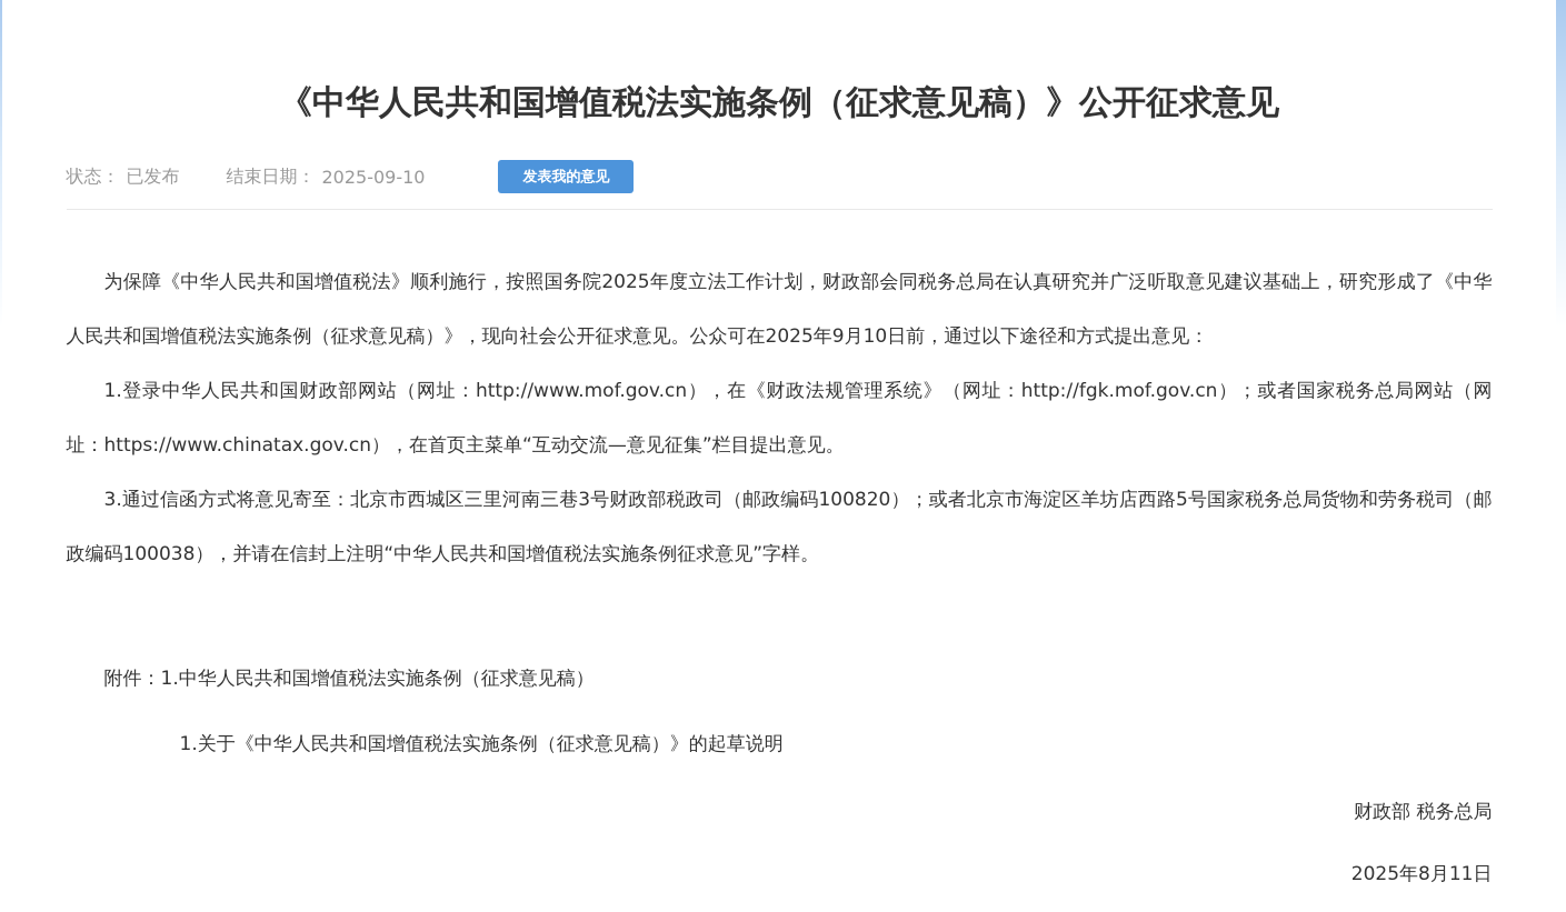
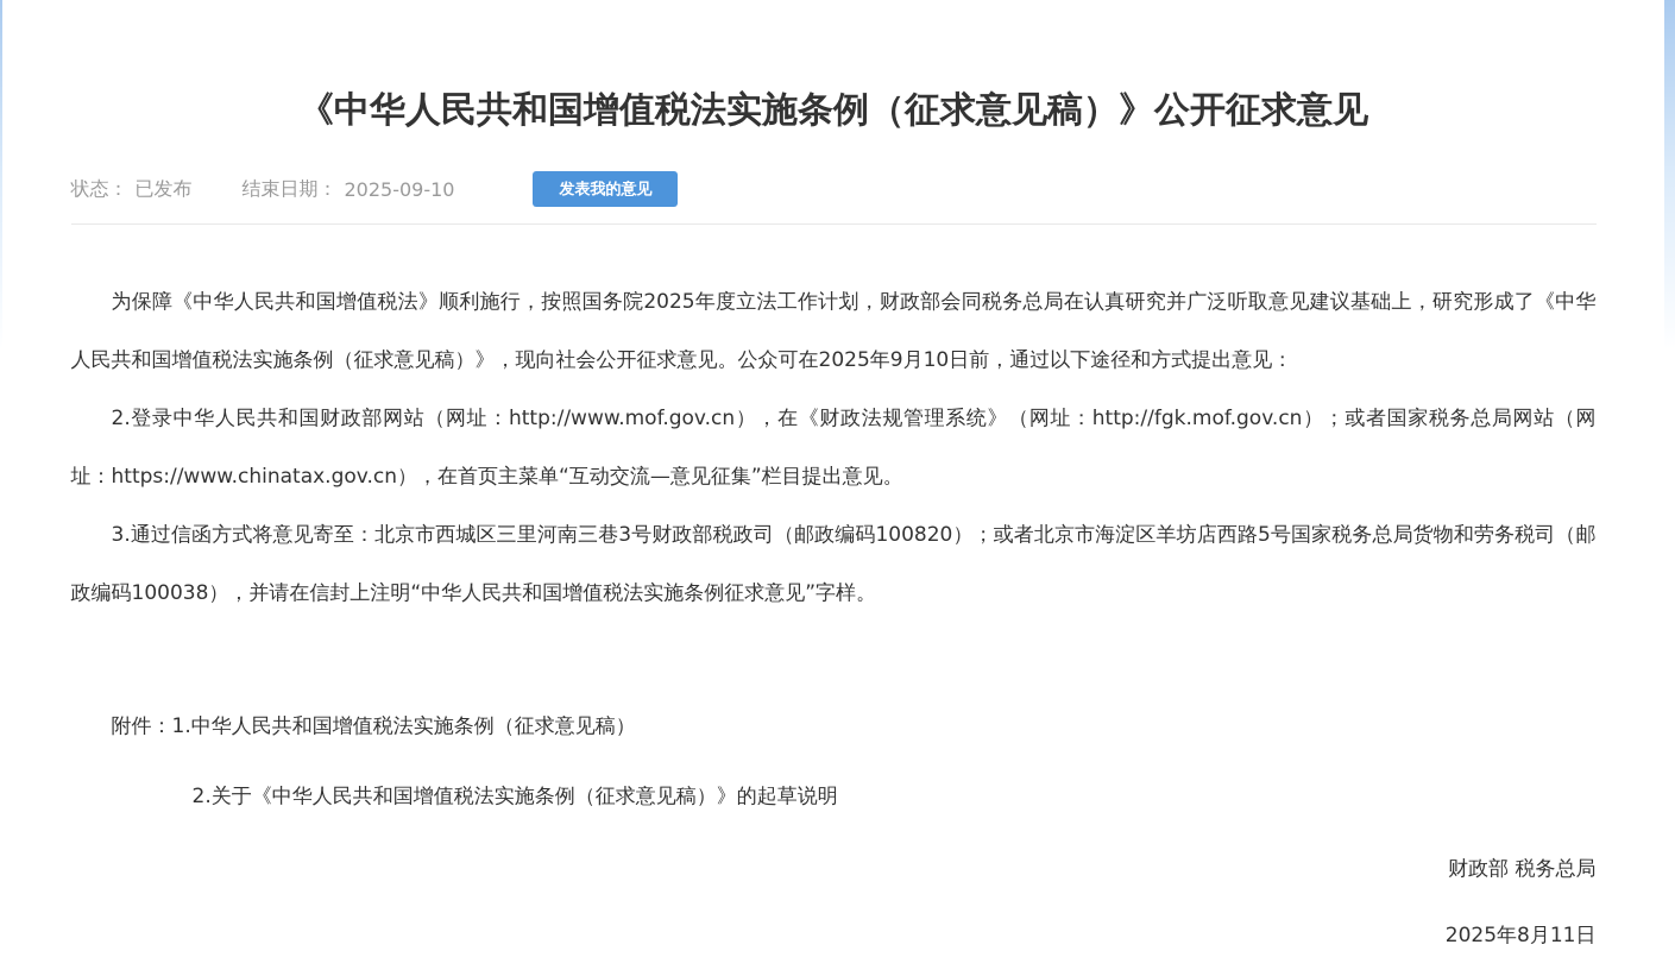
  《中华人民共和国增值税法实施条例（征求意见稿）》公开征求意见
  状态：
  已发布
  结束日期：
  2025-09-10
  发表我的意见
  为保障《中华人民共和国增值税法》顺利施行，按照国务院2025年度立法工作计划，财政部会同税务总局在认真研究并广泛听取意见建议基础上，研究形成了《中华人民共和国增值税法实施条例（征求意见稿）》，现向社会公开征求意见。公众可在2025年9月10日前，通过以下途径和方式提出意见：
- 1.登录中华人民共和国财政部网站（网址：http://www.mof.gov.cn），在《财政法规管理系统》（网址：http://fgk.mof.gov.cn）；或者国家税务总局网站（网址：https://www.chinatax.gov.cn），在首页主菜单“互动交流—意见征集”栏目提出意见。
+ 2.登录中华人民共和国财政部网站（网址：http://www.mof.gov.cn），在《财政法规管理系统》（网址：http://fgk.mof.gov.cn）；或者国家税务总局网站（网址：https://www.chinatax.gov.cn），在首页主菜单“互动交流—意见征集”栏目提出意见。
  3.通过信函方式将意见寄至：北京市西城区三里河南三巷3号财政部税政司（邮政编码100820）；或者北京市海淀区羊坊店西路5号国家税务总局货物和劳务税司（邮政编码100038），并请在信封上注明“中华人民共和国增值税法实施条例征求意见”字样。
  附件：1.中华人民共和国增值税法实施条例（征求意见稿）
- 1.关于《中华人民共和国增值税法实施条例（征求意见稿）》的起草说明
+ 2.关于《中华人民共和国增值税法实施条例（征求意见稿）》的起草说明
  财政部 税务总局
  2025年8月11日
